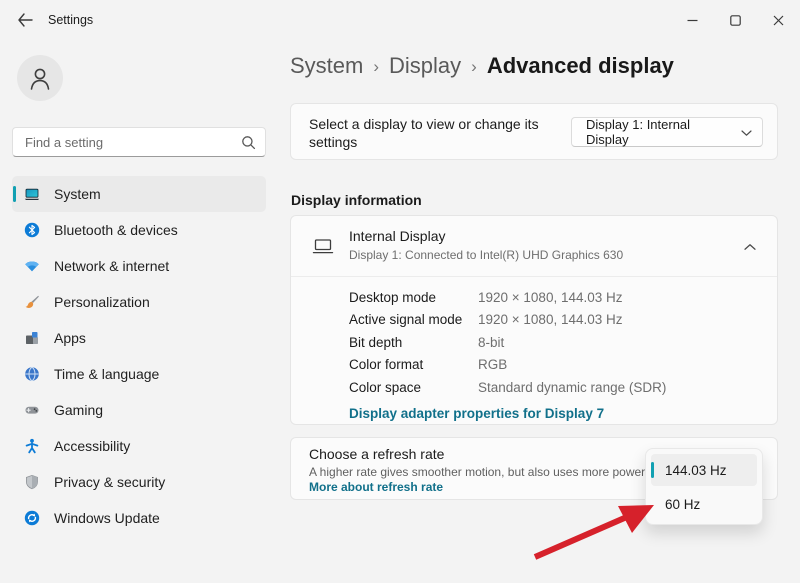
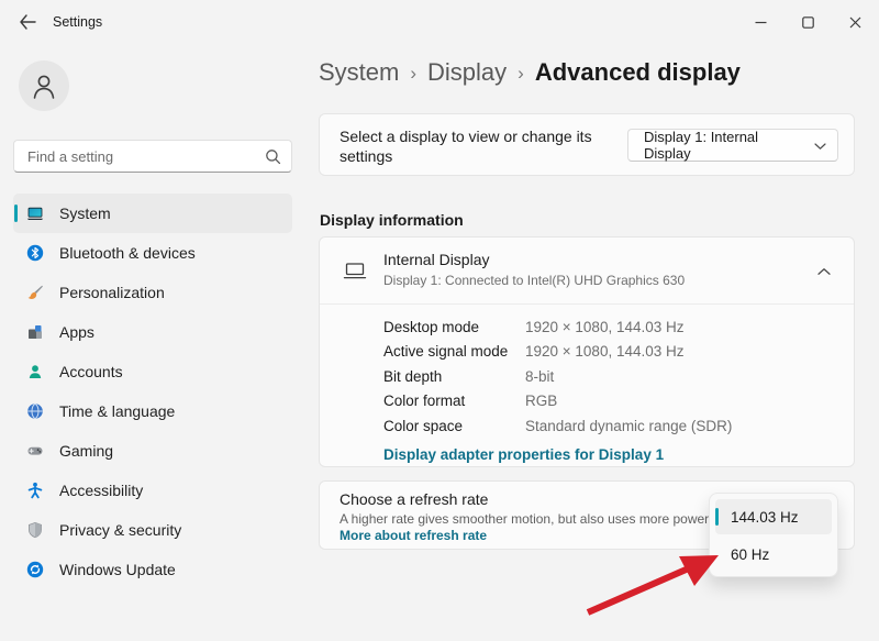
  Settings
  Find a setting
  System
  Bluetooth & devices
- Network & internet
  Personalization
  Apps
+ Accounts
  Time & language
  Gaming
  Accessibility
  Privacy & security
  Windows Update
  System
  ›
  Display
  ›
  Advanced display
  Select a display to view or change its settings
  Display 1: Internal Display
  Display information
  Internal Display
  Display 1: Connected to Intel(R) UHD Graphics 630
  Desktop mode
  1920 × 1080, 144.03 Hz
  Active signal mode
  1920 × 1080, 144.03 Hz
  Bit depth
  8-bit
  Color format
  RGB
  Color space
  Standard dynamic range (SDR)
- Display adapter properties for Display 7
+ Display adapter properties for Display 1
  Choose a refresh rate
  A higher rate gives smoother motion, but also uses more power
  More about refresh rate
  144.03 Hz
  60 Hz
